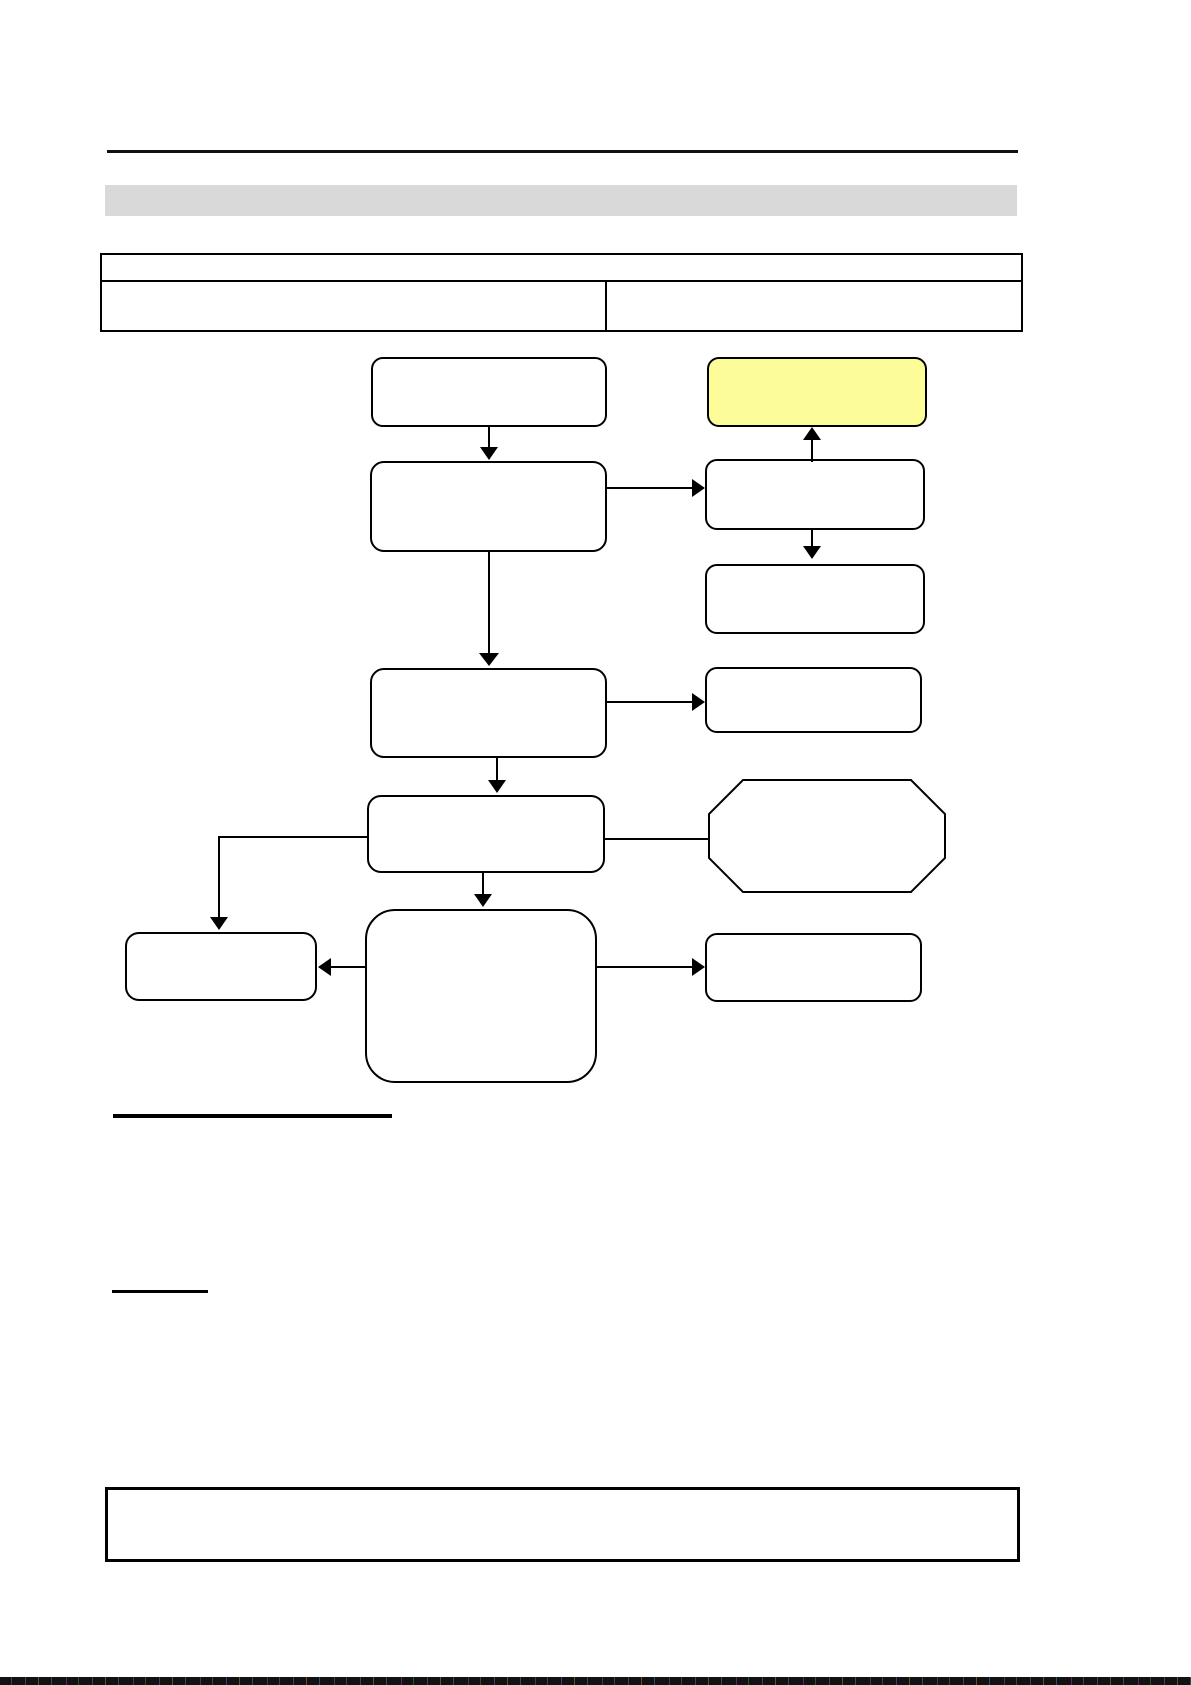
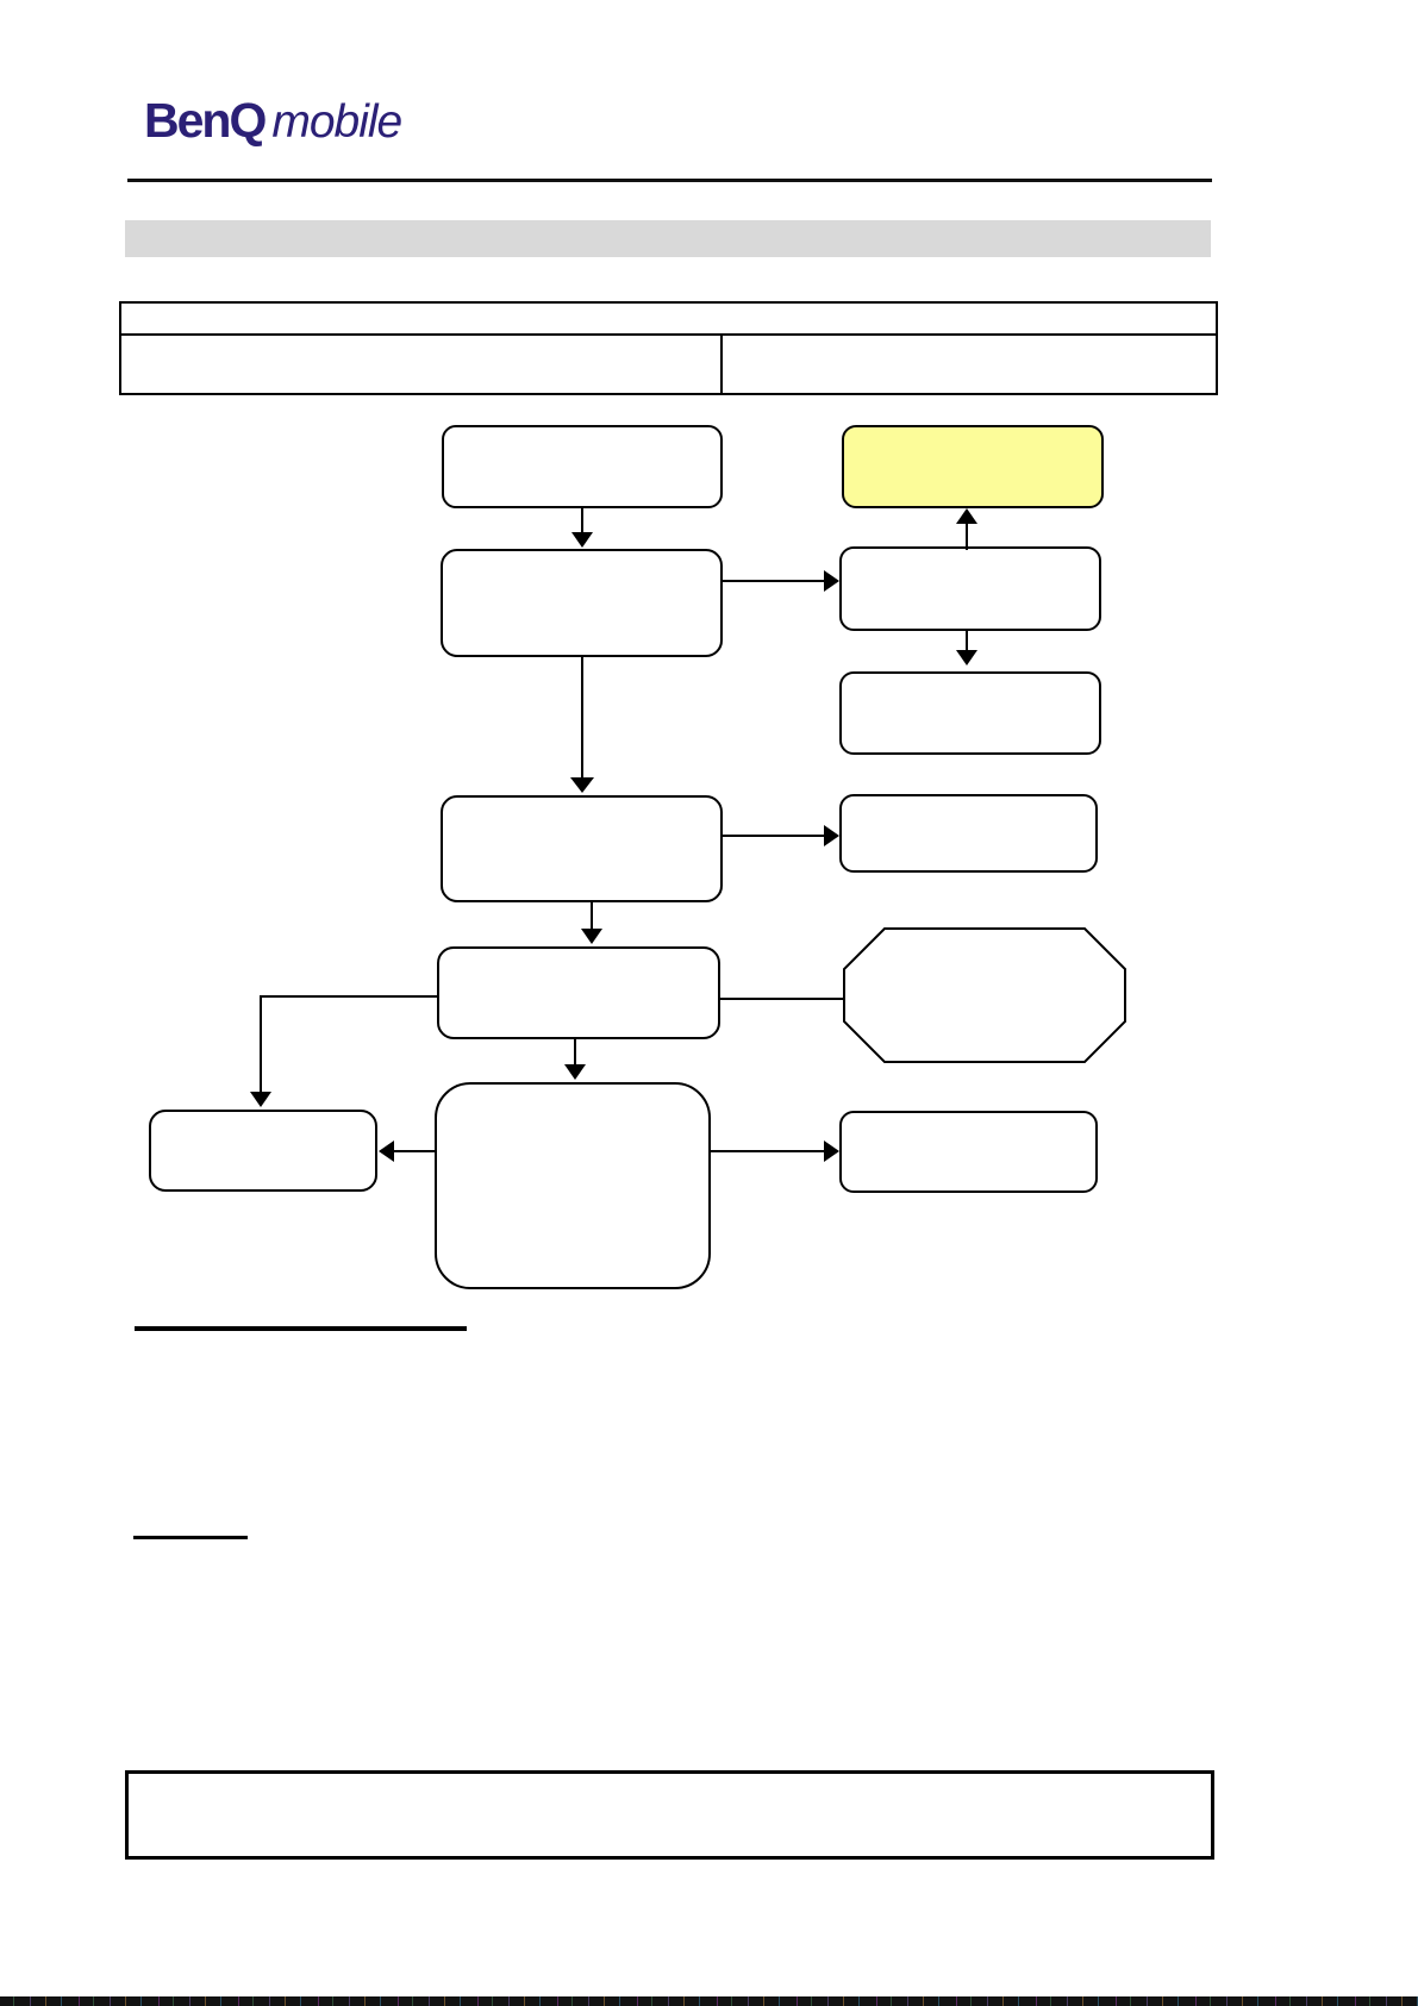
+ BenQ mobile
